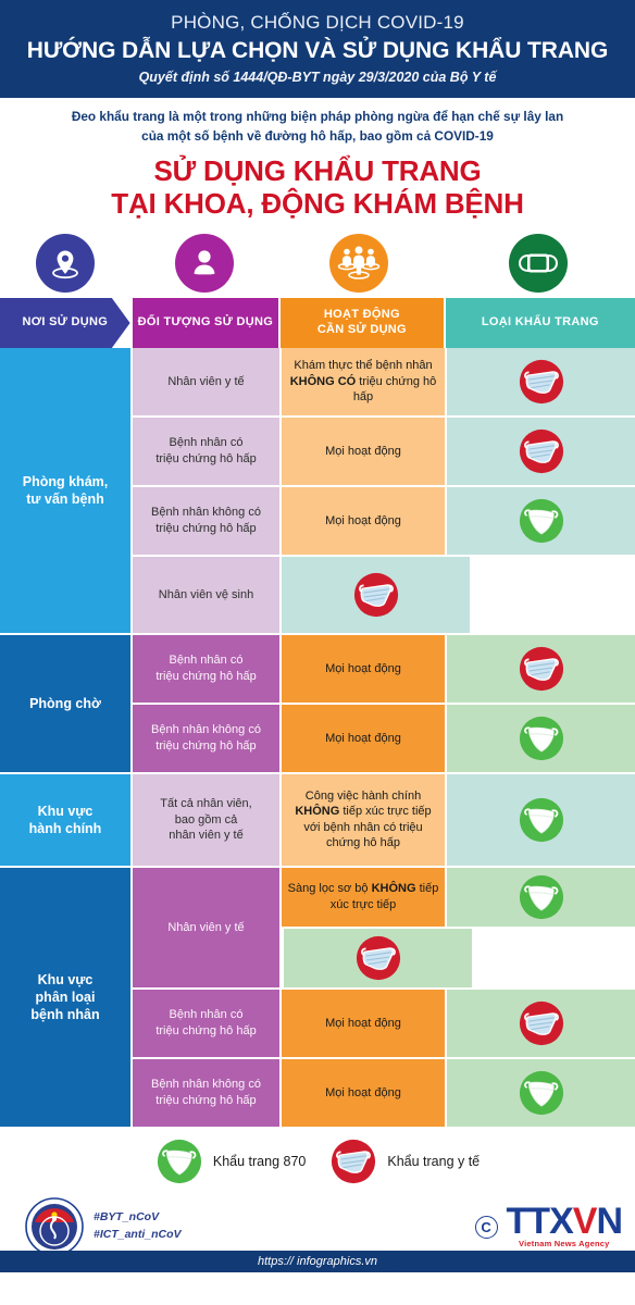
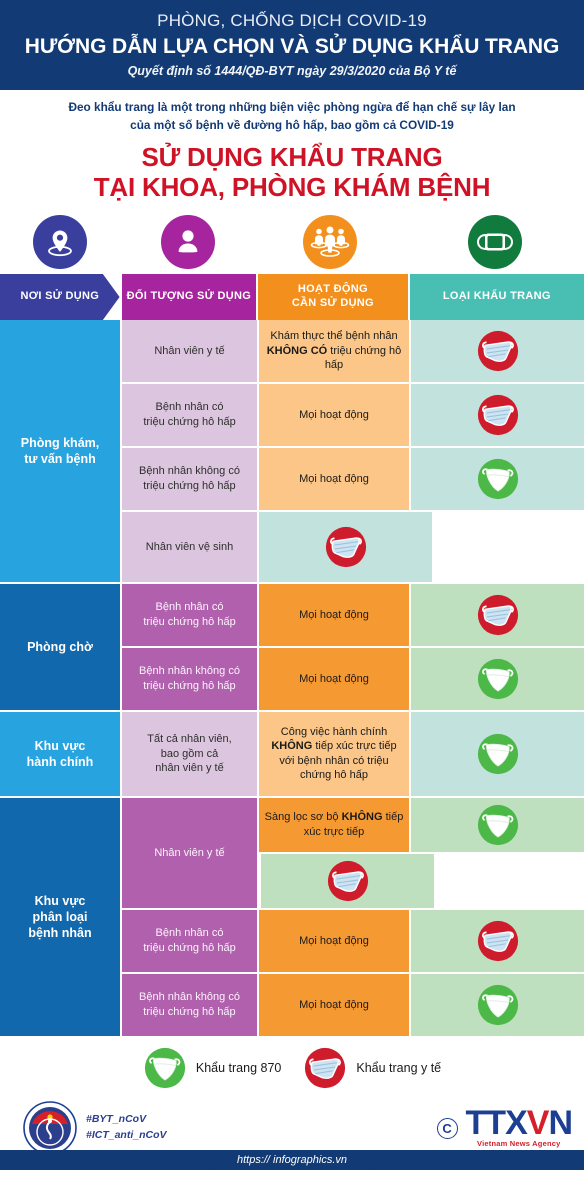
  PHÒNG, CHỐNG DỊCH COVID-19
  HƯỚNG DẪN LỰA CHỌN VÀ SỬ DỤNG KHẨU TRANG
  Quyết định số 1444/QĐ-BYT ngày 29/3/2020 của Bộ Y tế
- Đeo khẩu trang là một trong những biện pháp phòng ngừa để hạn chế sự lây lan
+ Đeo khẩu trang là một trong những biện việc phòng ngừa để hạn chế sự lây lan
  của một số bệnh về đường hô hấp, bao gồm cả COVID-19
  SỬ DỤNG KHẨU TRANG
- TẠI KHOA, ĐỘNG KHÁM BỆNH
+ TẠI KHOA, PHÒNG KHÁM BỆNH
  NƠI SỬ DỤNG
  ĐỐI TƯỢNG SỬ DỤNG
  HOẠT ĐỘNG
  CẦN SỬ DỤNG
  LOẠI KHẨU TRANG
  Phòng khám,
  tư vấn bệnh
  Nhân viên y tế
  Khám thực thể bệnh nhân KHÔNG CÓ triệu chứng hô hấp
  Bệnh nhân có
  triệu chứng hô hấp
  Mọi hoạt động
  Bệnh nhân không có
  triệu chứng hô hấp
  Mọi hoạt động
  Nhân viên vệ sinh
  Phòng chờ
  Bệnh nhân có
  triệu chứng hô hấp
  Mọi hoạt động
  Bệnh nhân không có
  triệu chứng hô hấp
  Mọi hoạt động
  Khu vực
  hành chính
  Tất cả nhân viên,
  bao gồm cả
  nhân viên y tế
  Công việc hành chính KHÔNG tiếp xúc trực tiếp với bệnh nhân có triệu chứng hô hấp
  Khu vực
  phân loại
  bệnh nhân
  Nhân viên y tế
  Sàng lọc sơ bộ KHÔNG tiếp xúc trực tiếp
  Bệnh nhân có
  triệu chứng hô hấp
  Mọi hoạt động
  Bệnh nhân không có
  triệu chứng hô hấp
  Mọi hoạt động
  Khẩu trang 870
  Khẩu trang y tế
  #BYT_nCoV
  #ICT_anti_nCoV
  C
  TTXVN
  Vietnam News Agency
  https:// infographics.vn
